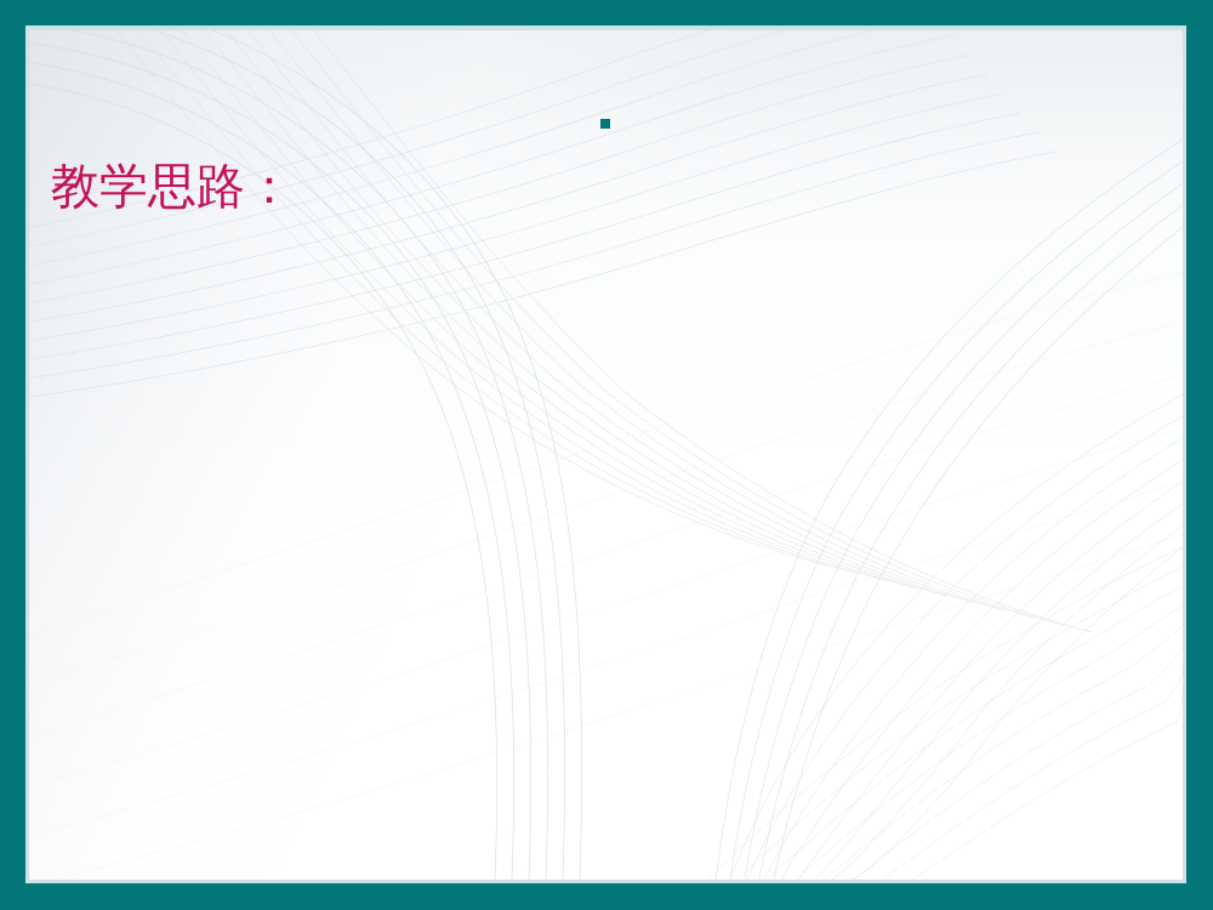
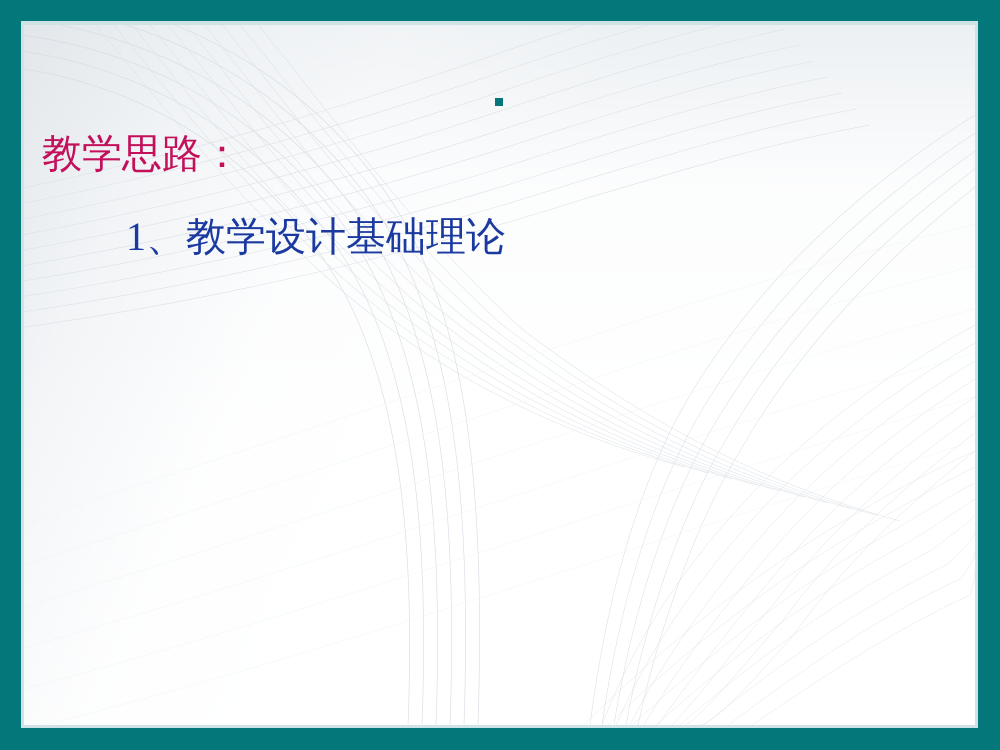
  教学思路：
+ 1、教学设计基础理论
